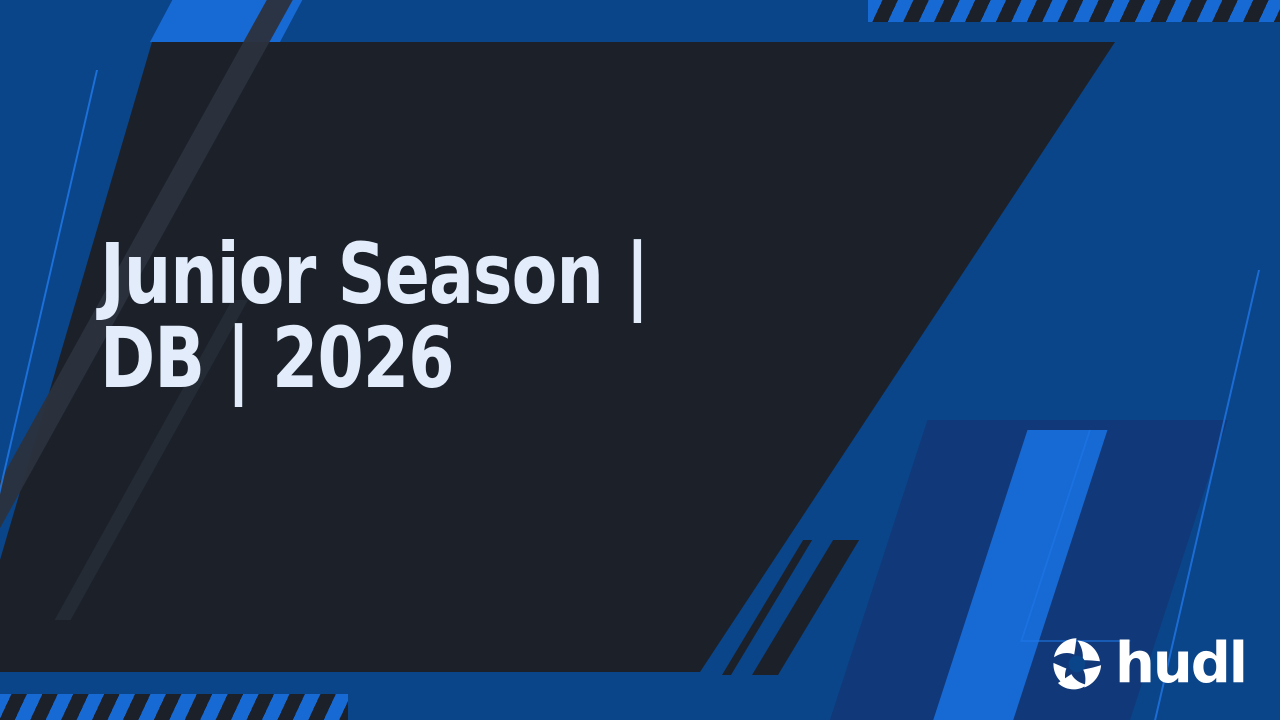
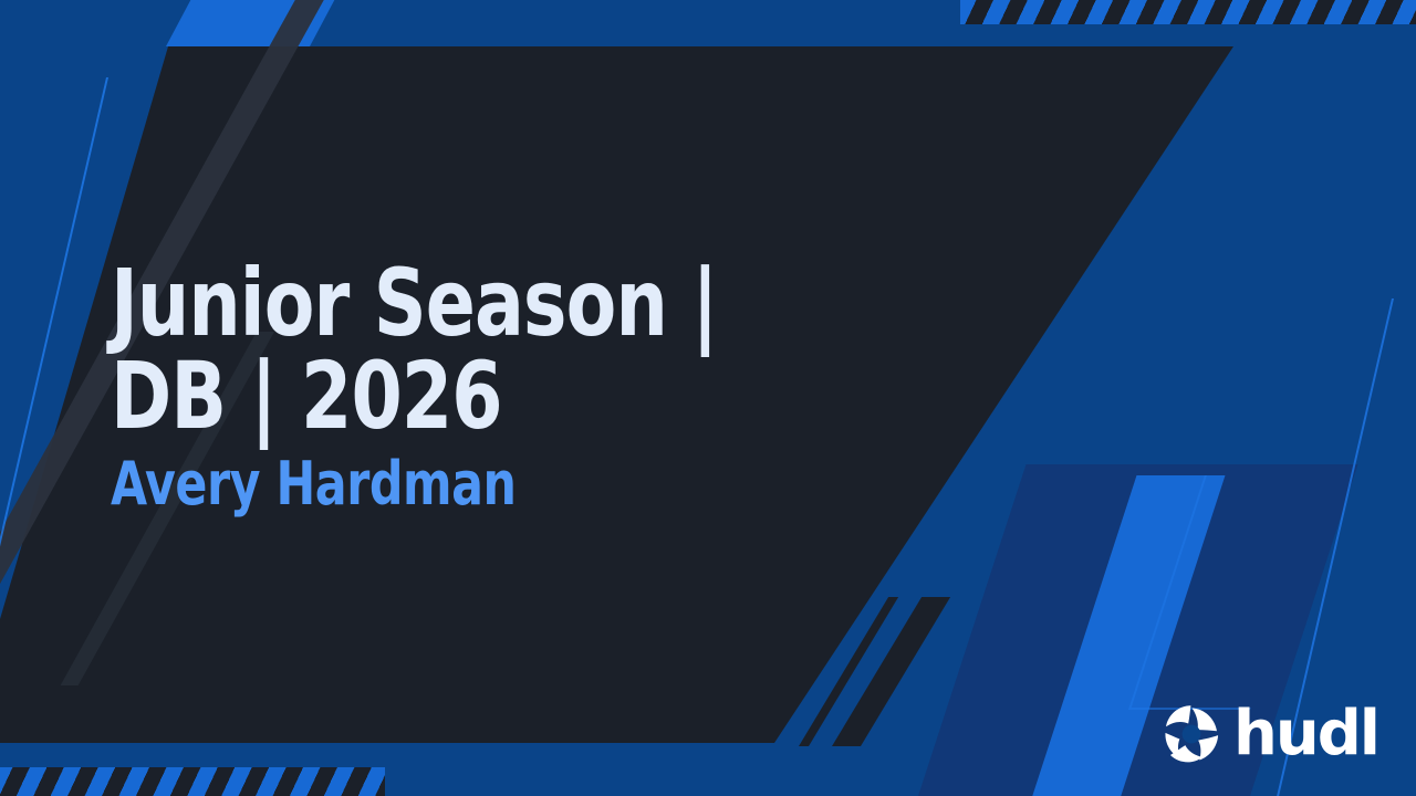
  Junior Season | DB | 2026
+ Avery Hardman
  hudl
